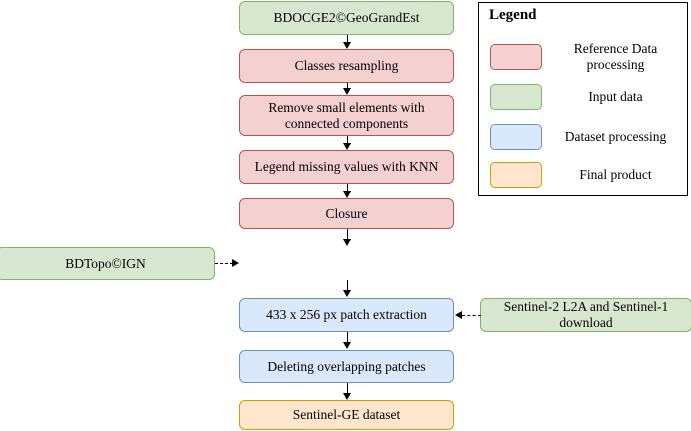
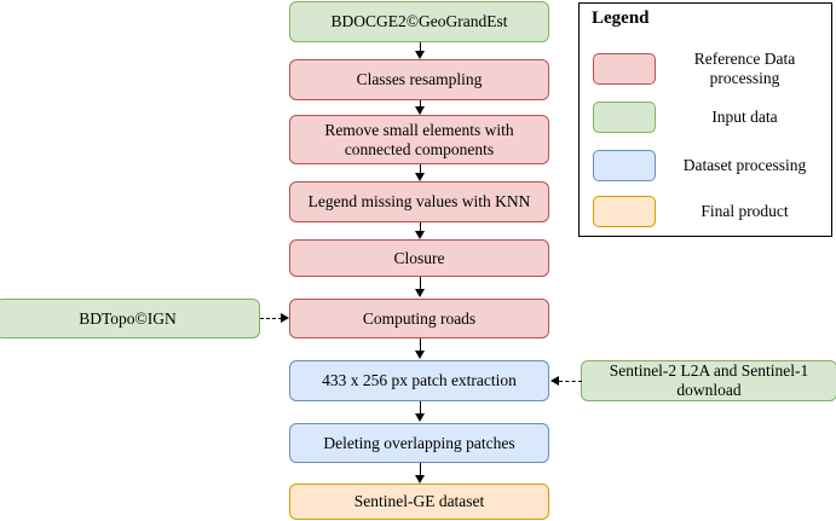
  BDOCGE2©GeoGrandEst
  Classes resampling
  Remove small elements with
  connected components
  Legend missing values with KNN
  Closure
+ Computing roads
  433 x 256 px patch extraction
  Deleting overlapping patches
  Sentinel-GE dataset
  BDTopo©IGN
  Sentinel-2 L2A and Sentinel-1
  download
  Legend
  Reference Data
  processing
  Input data
  Dataset processing
  Final product
